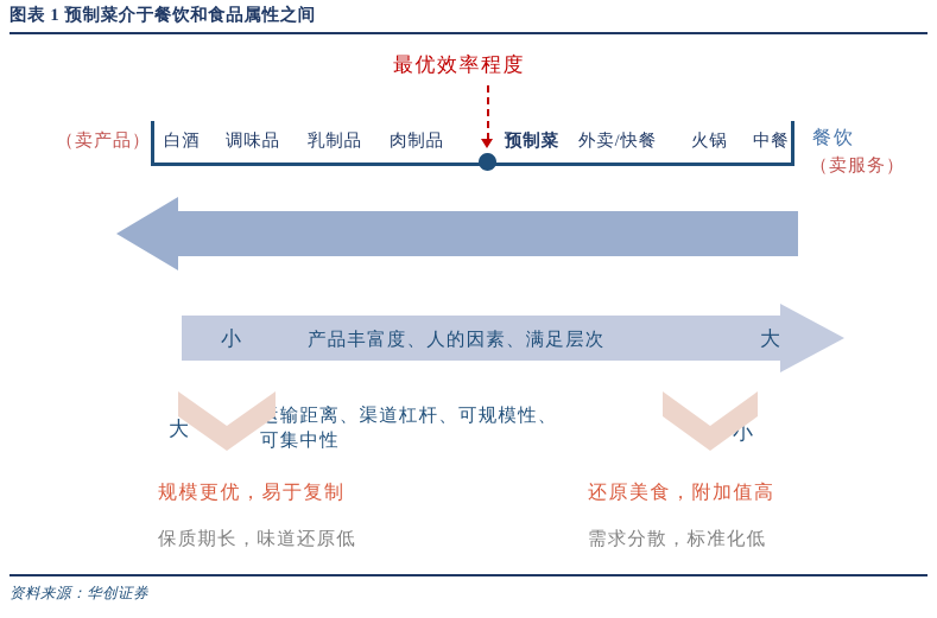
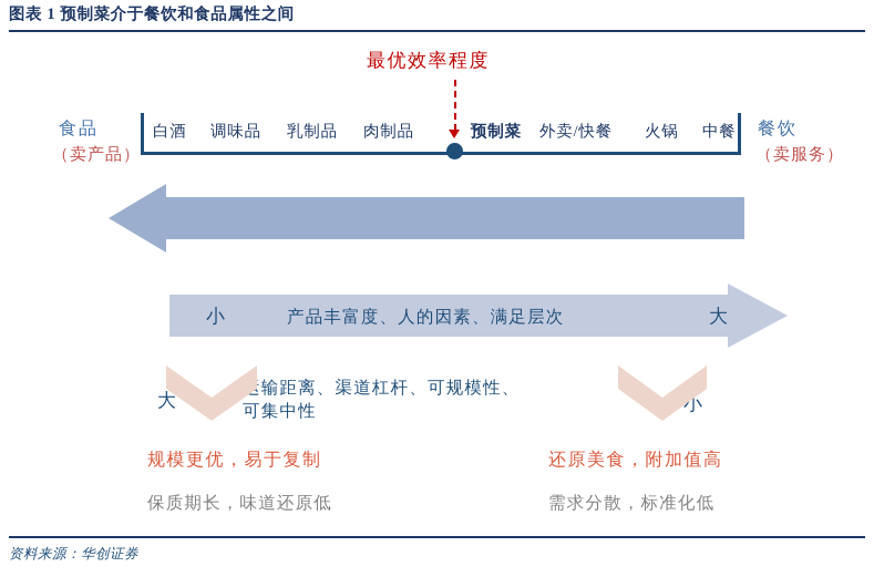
  图表 1 预制菜介于餐饮和食品属性之间
  最优效率程度
  白酒
  调味品
  乳制品
  肉制品
  预制菜
  外卖/快餐
  火锅
  中餐
+ 食品
  （卖产品）
  餐饮
  （卖服务）
  大
  小
  输距离、渠道杠杆、可规模性、
  可集中性
  小
  大
  产品丰富度、人的因素、满足层次
  规模更优，易于复制
  保质期长，味道还原低
  还原美食，附加值高
  需求分散，标准化低
  资料来源：华创证券
